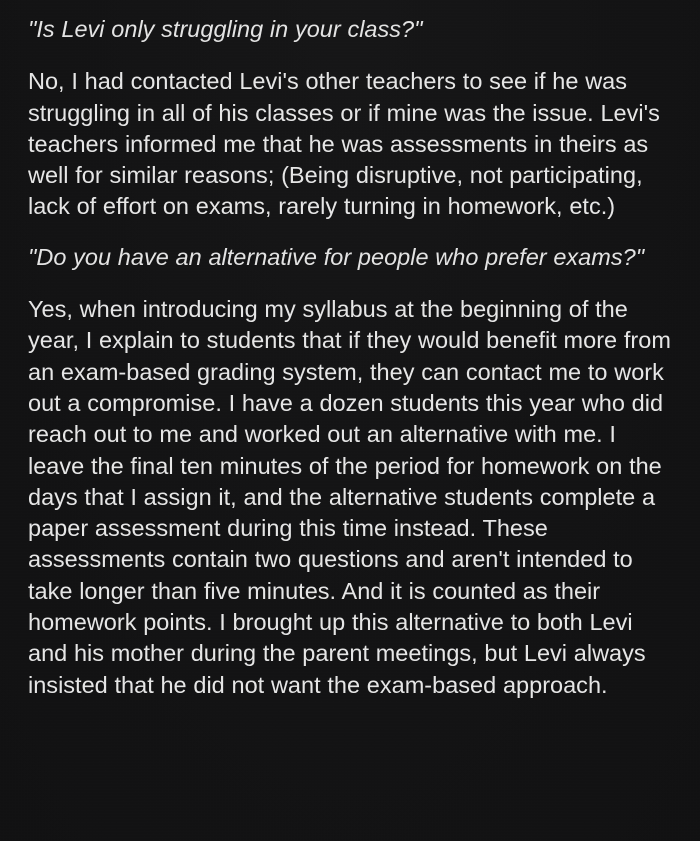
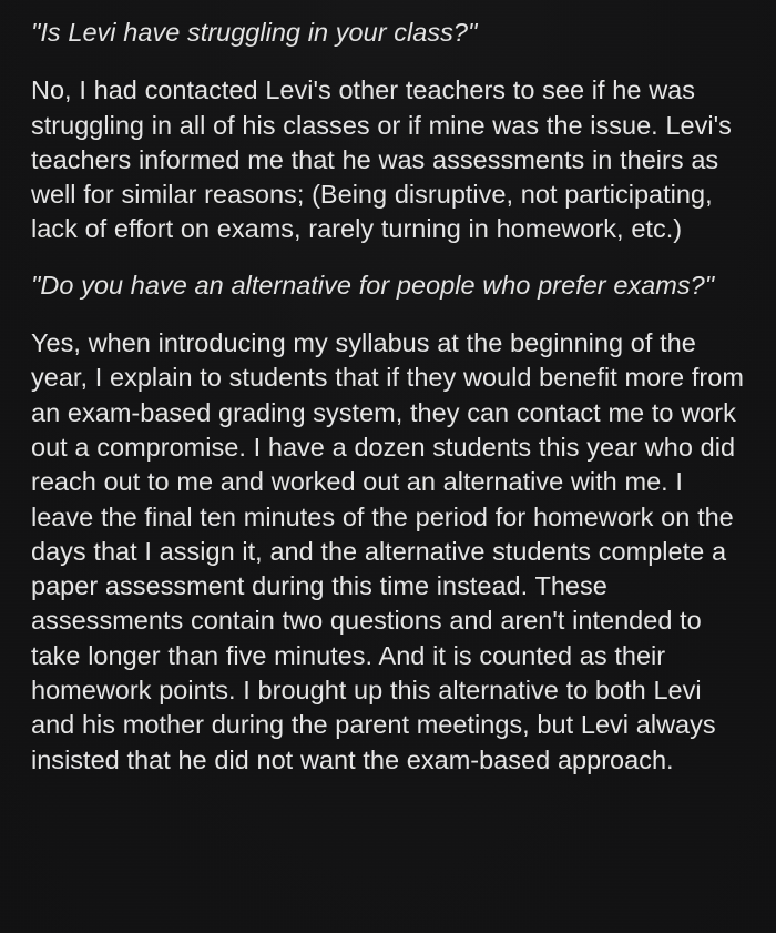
- "Is Levi only struggling in your class?"
+ "Is Levi have struggling in your class?"
  No, I had contacted Levi's other teachers to see if he was struggling in all of his classes or if mine was the issue. Levi's teachers informed me that he was assessments in theirs as well for similar reasons; (Being disruptive, not participating, lack of effort on exams, rarely turning in homework, etc.)
  "Do you have an alternative for people who prefer exams?"
  Yes, when introducing my syllabus at the beginning of the year, I explain to students that if they would benefit more from an exam-based grading system, they can contact me to work out a compromise. I have a dozen students this year who did reach out to me and worked out an alternative with me. I leave the final ten minutes of the period for homework on the days that I assign it, and the alternative students complete a paper assessment during this time instead. These assessments contain two questions and aren't intended to take longer than five minutes. And it is counted as their homework points. I brought up this alternative to both Levi and his mother during the parent meetings, but Levi always insisted that he did not want the exam-based approach.
